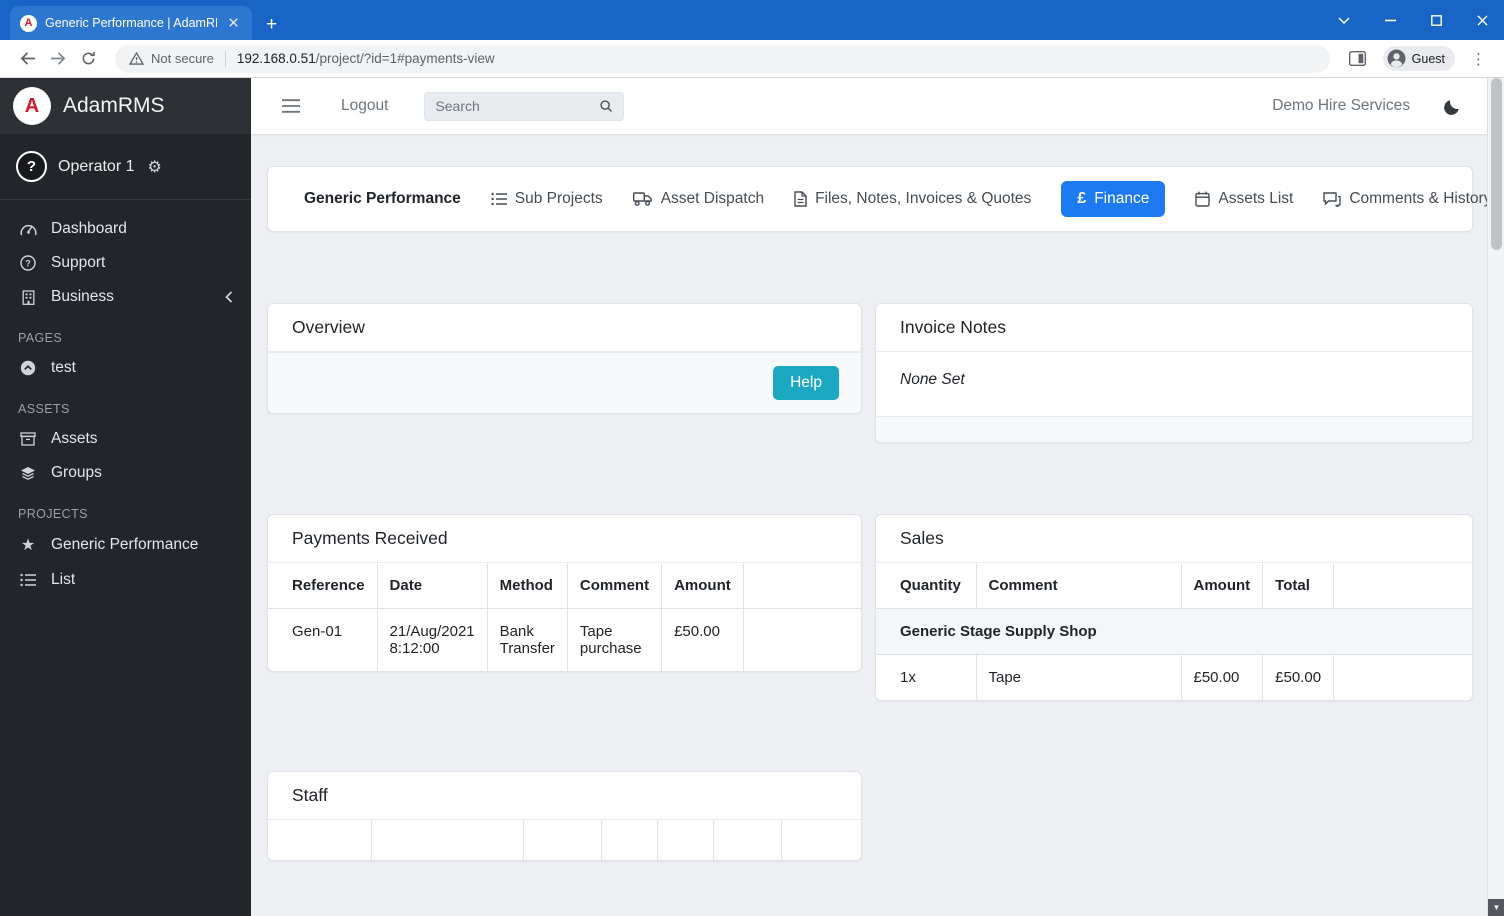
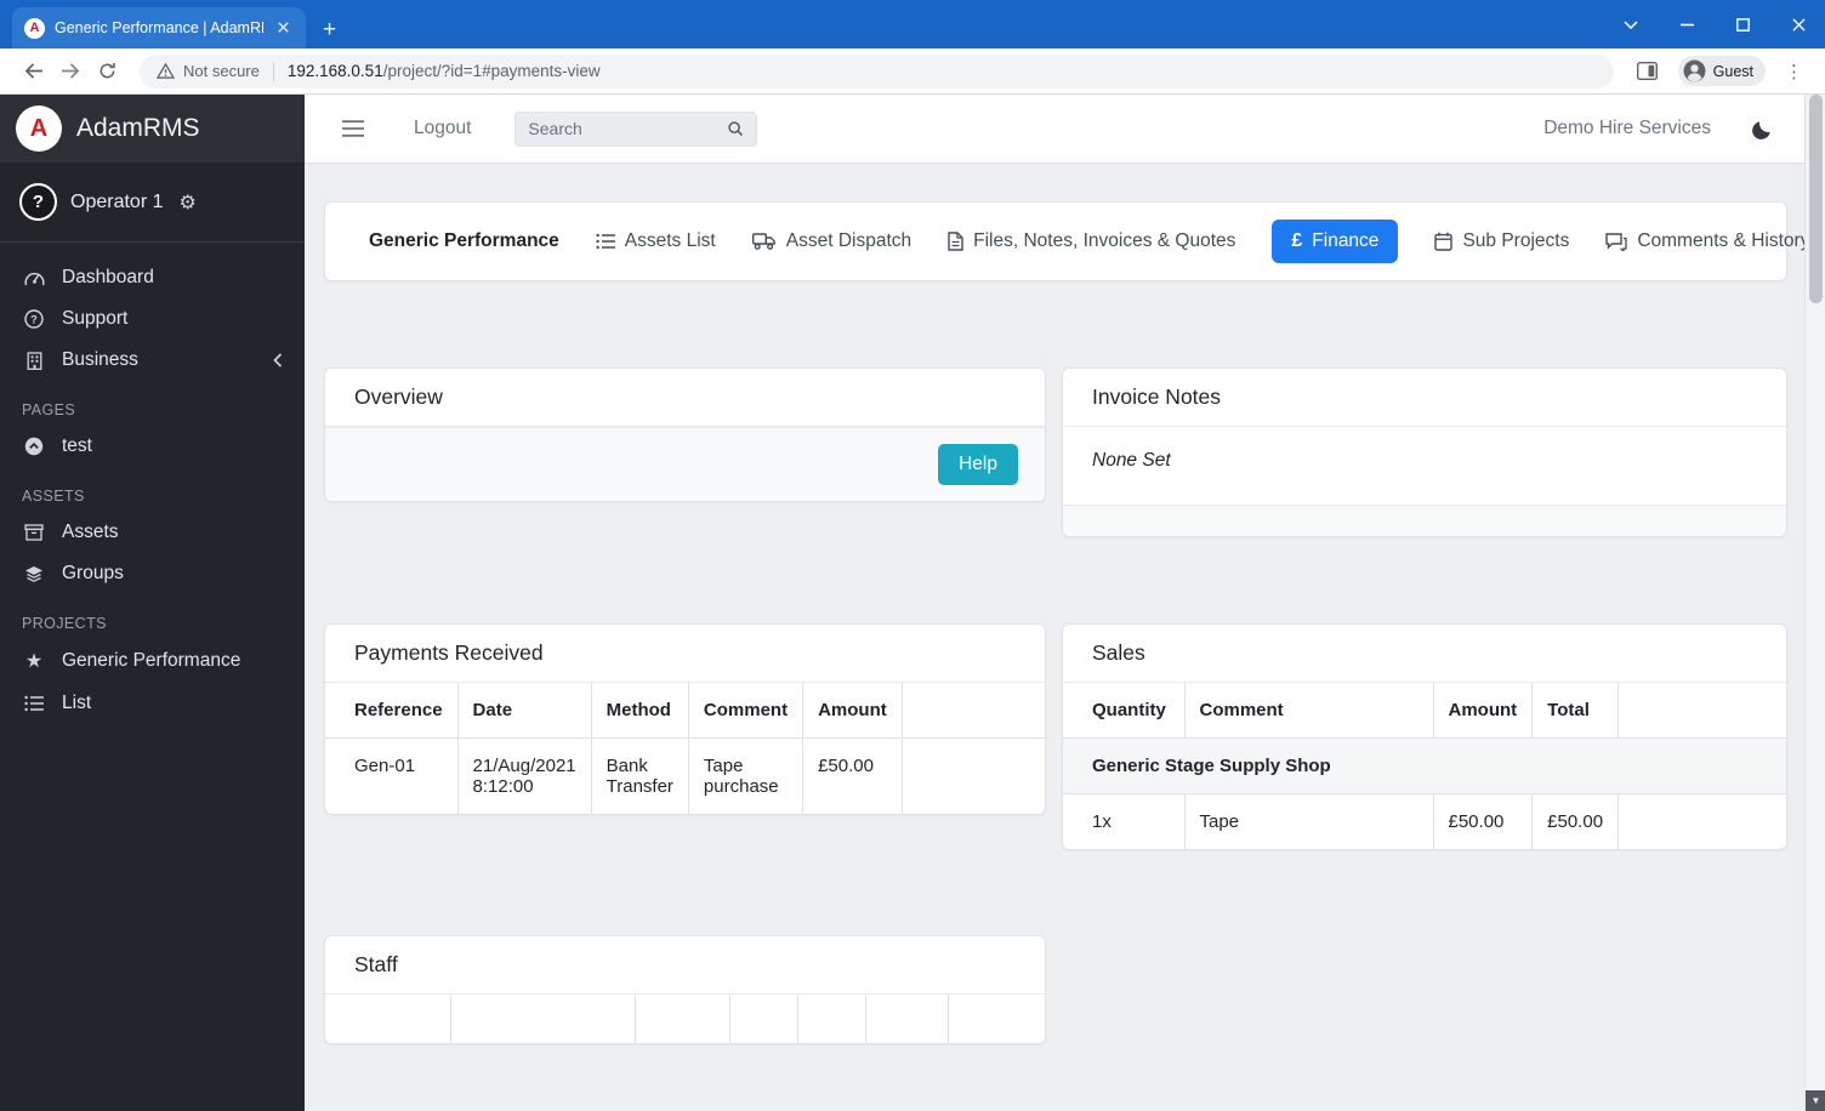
  A
  Generic Performance | AdamR
  +
  Not secure
  192.168.0.51
  /project/?id=1#payments-view
  Guest
  ⋮
  A
  AdamRMS
  ?
  Operator 1
  ⚙
  Dashboard
  ?
  Support
  Business
  PAGES
  test
  ASSETS
  Assets
  Groups
  PROJECTS
  ★
  Generic Performance
  List
  Logout
  Search
  Demo Hire Services
  Generic Performance
- Sub Projects
+ Assets List
  Asset Dispatch
  Files, Notes, Invoices & Quotes
  £
  Finance
- Assets List
+ Sub Projects
  Comments & Histor
  Overview
  Help
  Invoice Notes
  None Set
  Payments Received
  Reference	Date	Method	Comment	Amount
  Gen-01	21/Aug/2021 8:12:00	Bank Transfer	Tape purchase	£50.00
  Sales
  Quantity	Comment	Amount	Total
  Generic Stage Supply Shop
  1x	Tape	£50.00	£50.00
  Staff
  ▼
